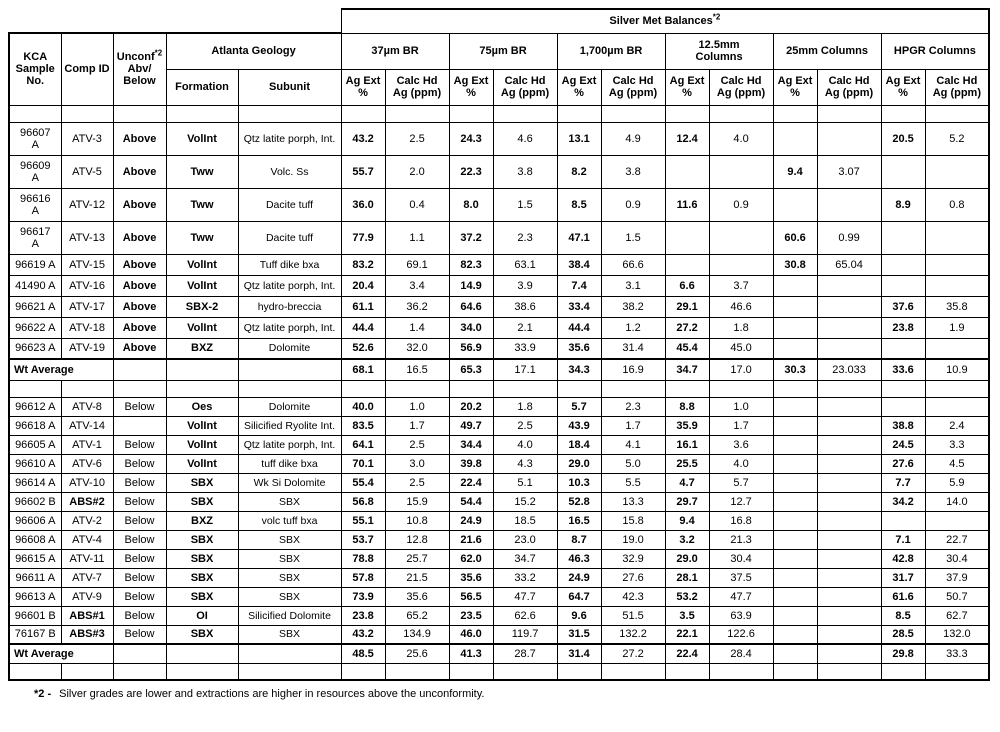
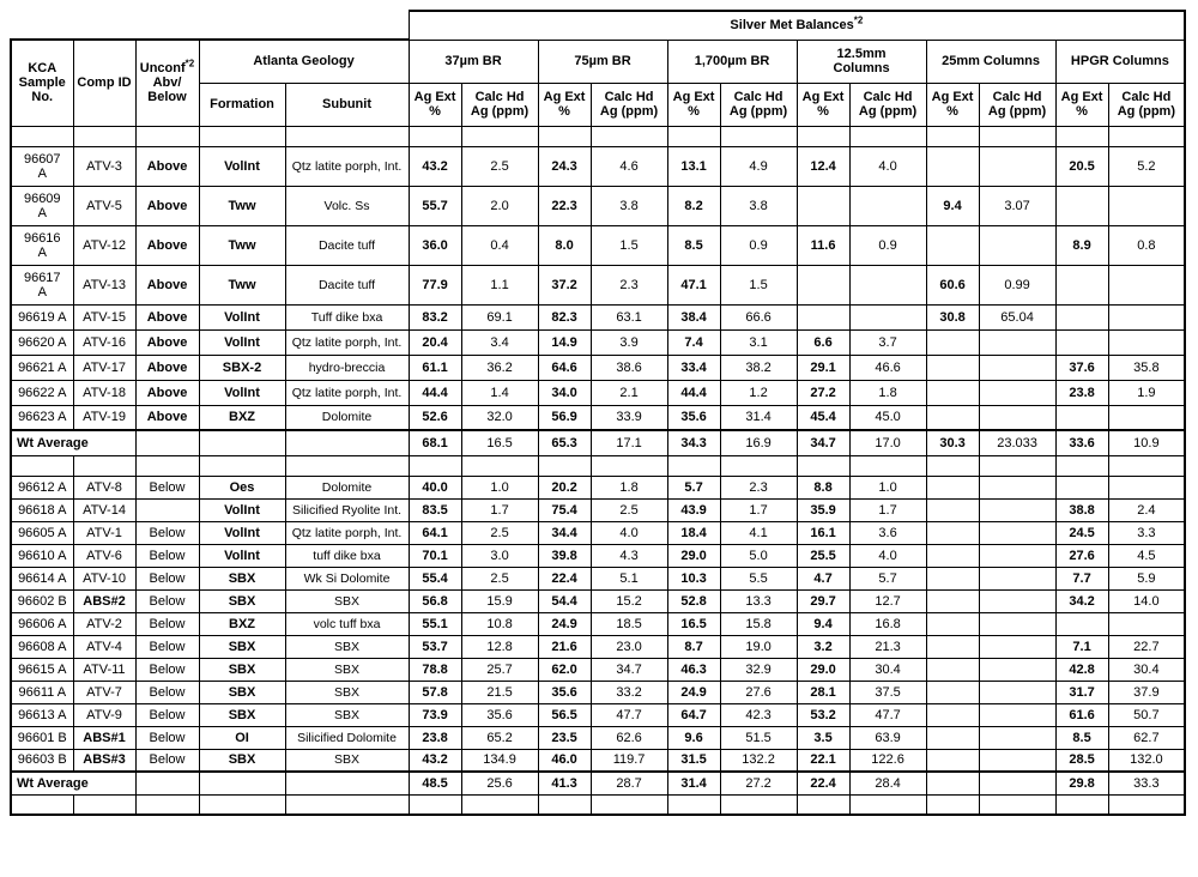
  	Silver Met Balances*2
  KCA Sample No.	Comp ID	Unconf*2 Abv/ Below	Atlanta Geology	37µm BR	75µm BR	1,700µm BR	12.5mmColumns	25mm Columns	HPGR Columns
  Formation	Subunit	Ag Ext%	Calc HdAg (ppm)	Ag Ext%	Calc HdAg (ppm)	Ag Ext%	Calc HdAg (ppm)	Ag Ext%	Calc HdAg (ppm)	Ag Ext%	Calc HdAg (ppm)	Ag Ext%	Calc HdAg (ppm)
  96607A	ATV-3	Above	VolInt	Qtz latite porph, Int.	43.2	2.5	24.3	4.6	13.1	4.9	12.4	4.0			20.5	5.2
  96609A	ATV-5	Above	Tww	Volc. Ss	55.7	2.0	22.3	3.8	8.2	3.8			9.4	3.07
  96616A	ATV-12	Above	Tww	Dacite tuff	36.0	0.4	8.0	1.5	8.5	0.9	11.6	0.9			8.9	0.8
  96617A	ATV-13	Above	Tww	Dacite tuff	77.9	1.1	37.2	2.3	47.1	1.5			60.6	0.99
  96619 A	ATV-15	Above	VolInt	Tuff dike bxa	83.2	69.1	82.3	63.1	38.4	66.6			30.8	65.04
- 41490 A	ATV-16	Above	VolInt	Qtz latite porph, Int.	20.4	3.4	14.9	3.9	7.4	3.1	6.6	3.7
+ 96620 A	ATV-16	Above	VolInt	Qtz latite porph, Int.	20.4	3.4	14.9	3.9	7.4	3.1	6.6	3.7
  96621 A	ATV-17	Above	SBX-2	hydro-breccia	61.1	36.2	64.6	38.6	33.4	38.2	29.1	46.6			37.6	35.8
  96622 A	ATV-18	Above	VolInt	Qtz latite porph, Int.	44.4	1.4	34.0	2.1	44.4	1.2	27.2	1.8			23.8	1.9
  96623 A	ATV-19	Above	BXZ	Dolomite	52.6	32.0	56.9	33.9	35.6	31.4	45.4	45.0
  Wt Average				68.1	16.5	65.3	17.1	34.3	16.9	34.7	17.0	30.3	23.033	33.6	10.9
  96612 A	ATV-8	Below	Oes	Dolomite	40.0	1.0	20.2	1.8	5.7	2.3	8.8	1.0
- 96618 A	ATV-14		VolInt	Silicified Ryolite Int.	83.5	1.7	49.7	2.5	43.9	1.7	35.9	1.7			38.8	2.4
+ 96618 A	ATV-14		VolInt	Silicified Ryolite Int.	83.5	1.7	75.4	2.5	43.9	1.7	35.9	1.7			38.8	2.4
  96605 A	ATV-1	Below	VolInt	Qtz latite porph, Int.	64.1	2.5	34.4	4.0	18.4	4.1	16.1	3.6			24.5	3.3
  96610 A	ATV-6	Below	VolInt	tuff dike bxa	70.1	3.0	39.8	4.3	29.0	5.0	25.5	4.0			27.6	4.5
  96614 A	ATV-10	Below	SBX	Wk Si Dolomite	55.4	2.5	22.4	5.1	10.3	5.5	4.7	5.7			7.7	5.9
  96602 B	ABS#2	Below	SBX	SBX	56.8	15.9	54.4	15.2	52.8	13.3	29.7	12.7			34.2	14.0
  96606 A	ATV-2	Below	BXZ	volc tuff bxa	55.1	10.8	24.9	18.5	16.5	15.8	9.4	16.8
  96608 A	ATV-4	Below	SBX	SBX	53.7	12.8	21.6	23.0	8.7	19.0	3.2	21.3			7.1	22.7
  96615 A	ATV-11	Below	SBX	SBX	78.8	25.7	62.0	34.7	46.3	32.9	29.0	30.4			42.8	30.4
  96611 A	ATV-7	Below	SBX	SBX	57.8	21.5	35.6	33.2	24.9	27.6	28.1	37.5			31.7	37.9
  96613 A	ATV-9	Below	SBX	SBX	73.9	35.6	56.5	47.7	64.7	42.3	53.2	47.7			61.6	50.7
  96601 B	ABS#1	Below	OI	Silicified Dolomite	23.8	65.2	23.5	62.6	9.6	51.5	3.5	63.9			8.5	62.7
- 76167 B	ABS#3	Below	SBX	SBX	43.2	134.9	46.0	119.7	31.5	132.2	22.1	122.6			28.5	132.0
+ 96603 B	ABS#3	Below	SBX	SBX	43.2	134.9	46.0	119.7	31.5	132.2	22.1	122.6			28.5	132.0
  Wt Average				48.5	25.6	41.3	28.7	31.4	27.2	22.4	28.4			29.8	33.3
- *2 - Silver grades are lower and extractions are higher in resources above the unconformity.
